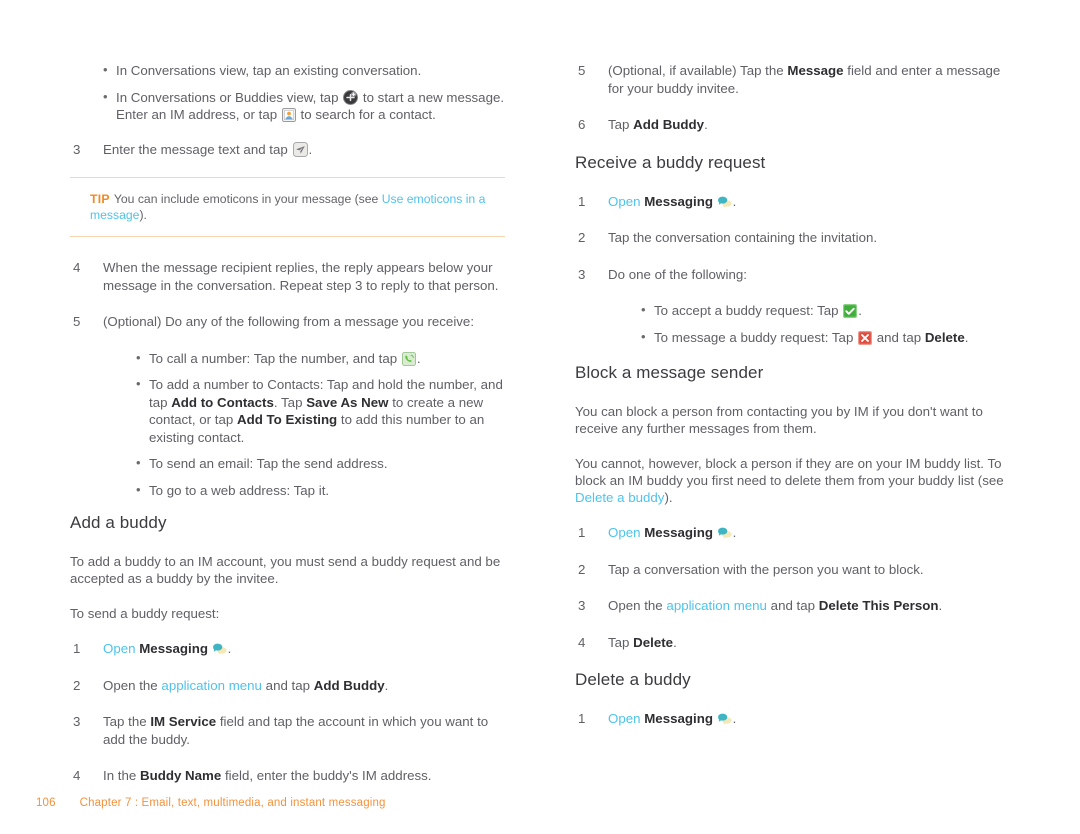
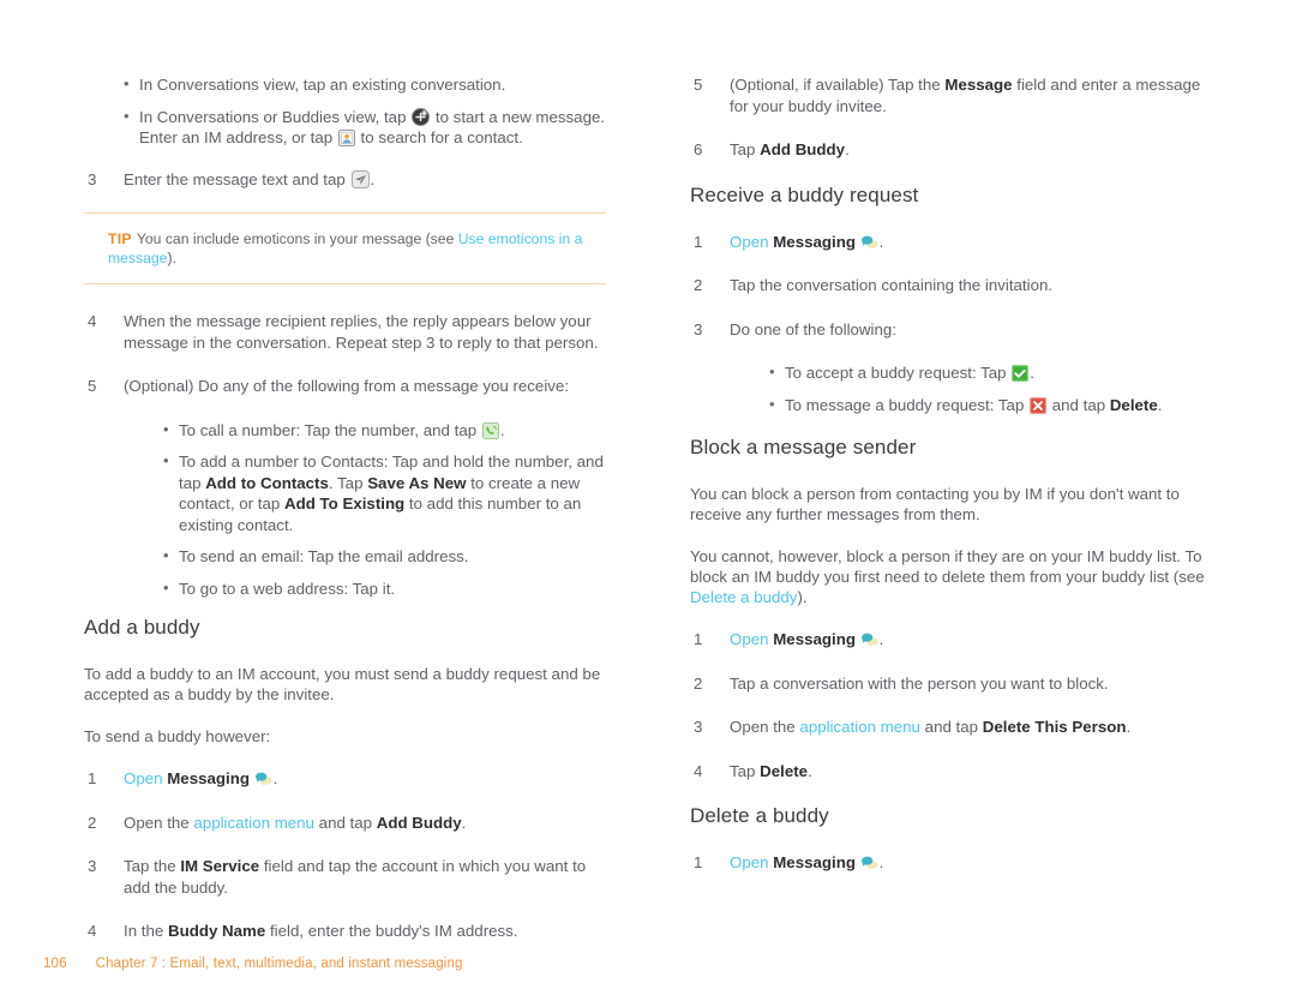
  In Conversations view, tap an existing conversation.
  In Conversations or Buddies view, tap to start a new message. Enter an IM address, or tap to search for a contact.
  3
  Enter the message text and tap .
  TIP You can include emoticons in your message (see Use emoticons in a message).
  4
  When the message recipient replies, the reply appears below your message in the conversation. Repeat step 3 to reply to that person.
  5
  (Optional) Do any of the following from a message you receive:
  To call a number: Tap the number, and tap .
  To add a number to Contacts: Tap and hold the number, and tap Add to Contacts. Tap Save As New to create a new contact, or tap Add To Existing to add this number to an existing contact.
- To send an email: Tap the send address.
+ To send an email: Tap the email address.
  To go to a web address: Tap it.
  Add a buddy
  To add a buddy to an IM account, you must send a buddy request and be accepted as a buddy by the invitee.
- To send a buddy request:
+ To send a buddy however:
  1
  Open Messaging .
  2
  Open the application menu and tap Add Buddy.
  3
  Tap the IM Service field and tap the account in which you want to add the buddy.
  4
  In the Buddy Name field, enter the buddy's IM address.
  5
  (Optional, if available) Tap the Message field and enter a message for your buddy invitee.
  6
  Tap Add Buddy.
  Receive a buddy request
  1
  Open Messaging .
  2
  Tap the conversation containing the invitation.
  3
  Do one of the following:
  To accept a buddy request: Tap .
  To message a buddy request: Tap and tap Delete.
  Block a message sender
  You can block a person from contacting you by IM if you don't want to receive any further messages from them.
  You cannot, however, block a person if they are on your IM buddy list. To block an IM buddy you first need to delete them from your buddy list (see Delete a buddy).
  1
  Open Messaging .
  2
  Tap a conversation with the person you want to block.
  3
  Open the application menu and tap Delete This Person.
  4
  Tap Delete.
  Delete a buddy
  1
  Open Messaging .
  106 Chapter 7 : Email, text, multimedia, and instant messaging
